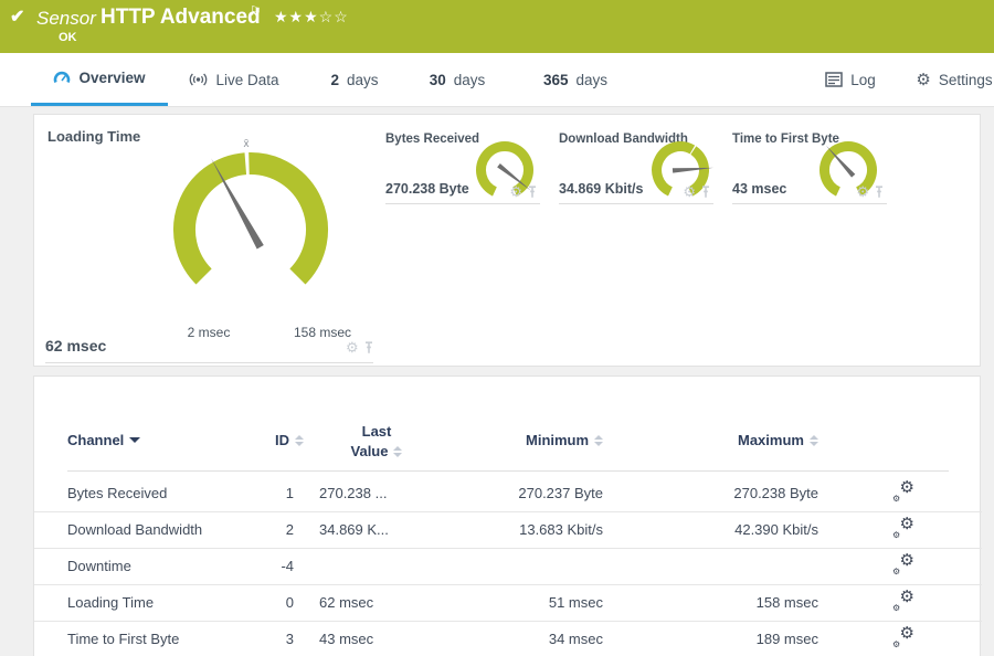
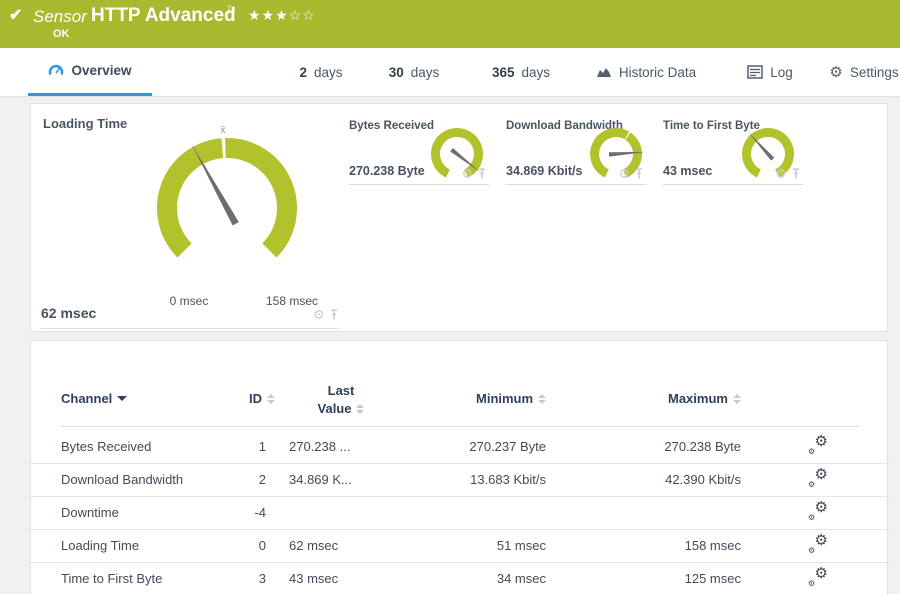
  ✔
  Sensor
  HTTP Advanced
  ⚐
  ★★★☆☆
  OK
  Overview
- Live Data
  2
  days
  30
  days
  365
  days
+ Historic Data
  Log
  ⚙
  Settings
  Loading Time
  x̄
- 2 msec
+ 0 msec
  158 msec
  62 msec
  ⚙
  Bytes Received
  270.238 Byte
  ⚙
  Download Bandwidth
  34.869 Kbit/s
  ⚙
  Time to First Byte
  43 msec
  ⚙
  Channel
  ID
  Last
  Value
  Minimum
  Maximum
  Bytes Received
  1
  270.238 ...
  270.237 Byte
  270.238 Byte
  ⚙
  ⚙
  Download Bandwidth
  2
  34.869 K...
  13.683 Kbit/s
  42.390 Kbit/s
  ⚙
  ⚙
  Downtime
  -4
  ⚙
  ⚙
  Loading Time
  0
  62 msec
  51 msec
  158 msec
  ⚙
  ⚙
  Time to First Byte
  3
  43 msec
  34 msec
- 189 msec
+ 125 msec
  ⚙
  ⚙
